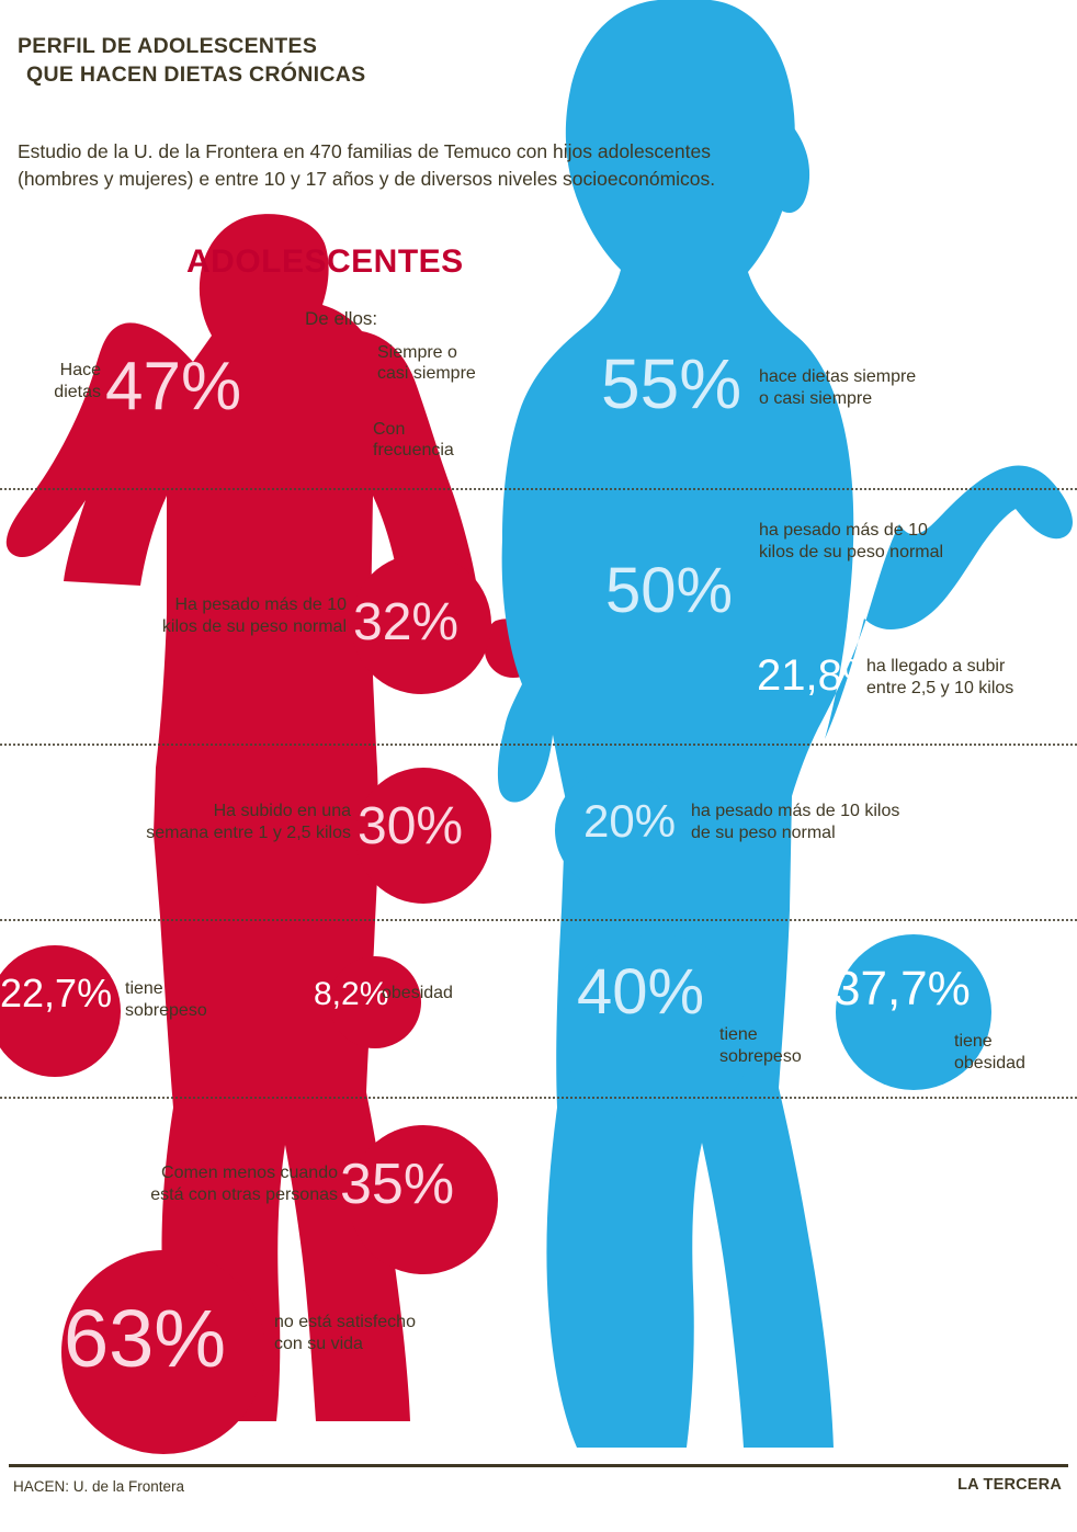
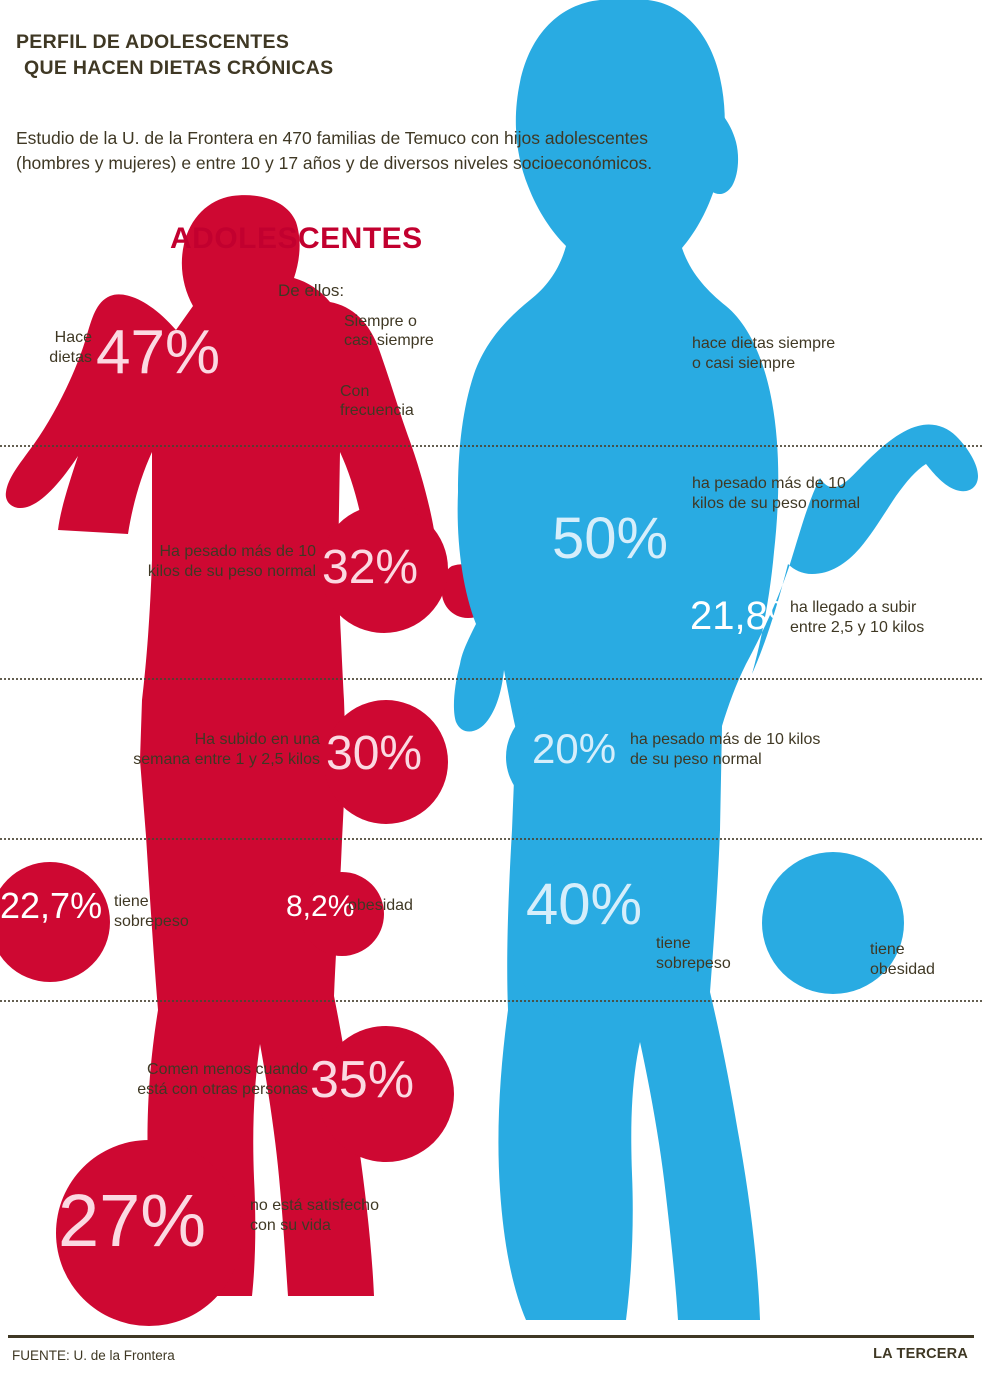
  PERFIL DE ADOLESCENTES
  QUE HACEN DIETAS CRÓNICAS
  Estudio de la U. de la Frontera en 470 familias de Temuco con hijos adolescentes
  (hombres y mujeres) e entre 10 y 17 años y de diversos niveles socioeconómicos.
  ADOLESCENTES
  Hace
  dietas
  47%
  De ellos:
  Siempre o
  casi siempre
  Con
  frecuencia
- 55%
  hace dietas siempre
  o casi siempre
  Ha pesado más de 10
  kilos de su peso normal
  32%
  ha pesado más de 10
  kilos de su peso normal
  50%
  21,8%
  ha llegado a subir
  entre 2,5 y 10 kilos
  Ha subido en una
  semana entre 1 y 2,5 kilos
  30%
  20%
  ha pesado más de 10 kilos
  de su peso normal
  22,7%
  tiene
  sobrepeso
  8,2%
  obesidad
  40%
  tiene
  sobrepeso
- 37,7%
  tiene
  obesidad
  Comen menos cuando
  está con otras personas
  35%
- 63%
+ 27%
  no está satisfecho
  con su vida
- HACEN: U. de la Frontera
+ FUENTE: U. de la Frontera
  LA TERCERA
